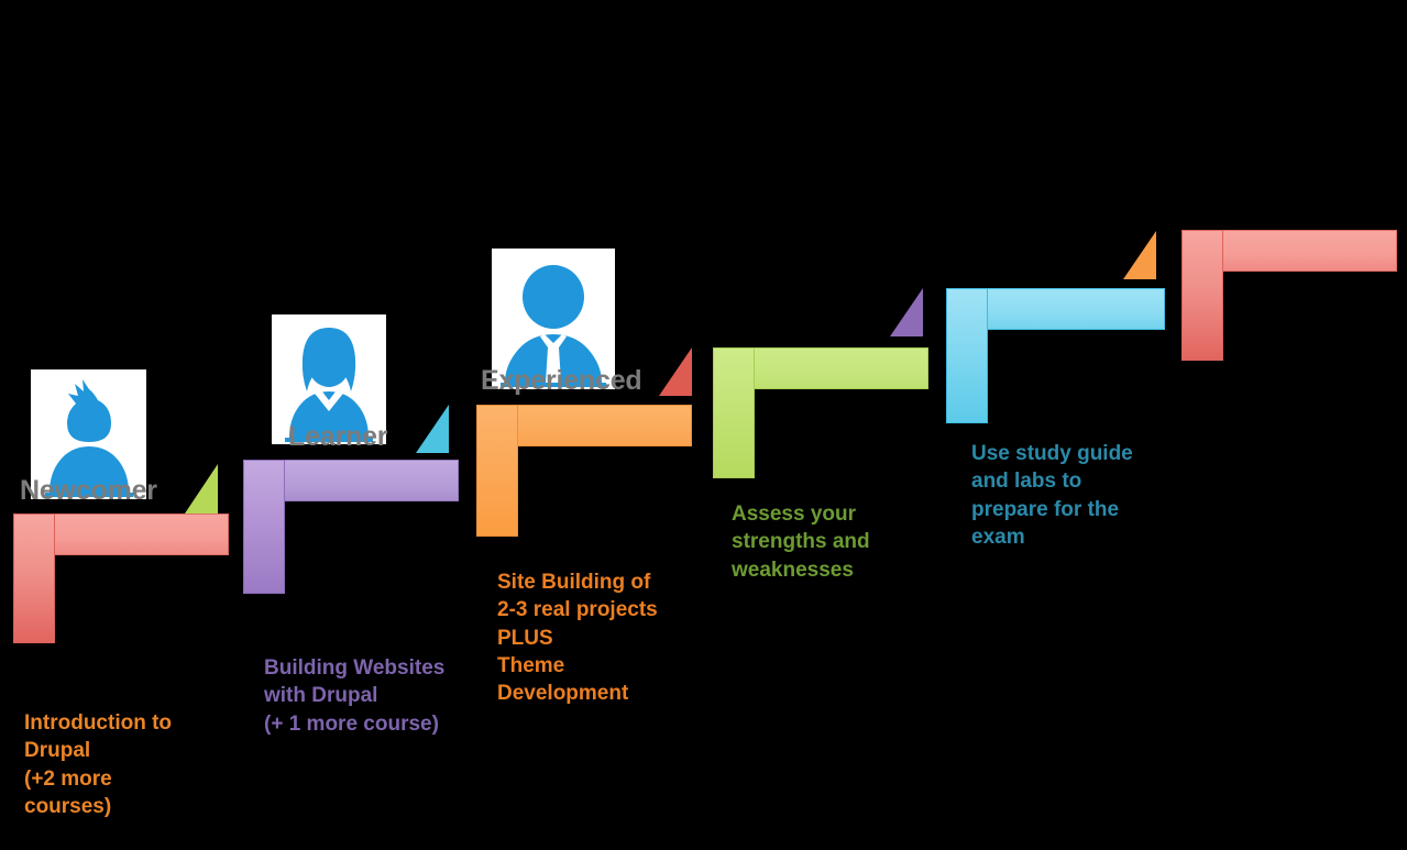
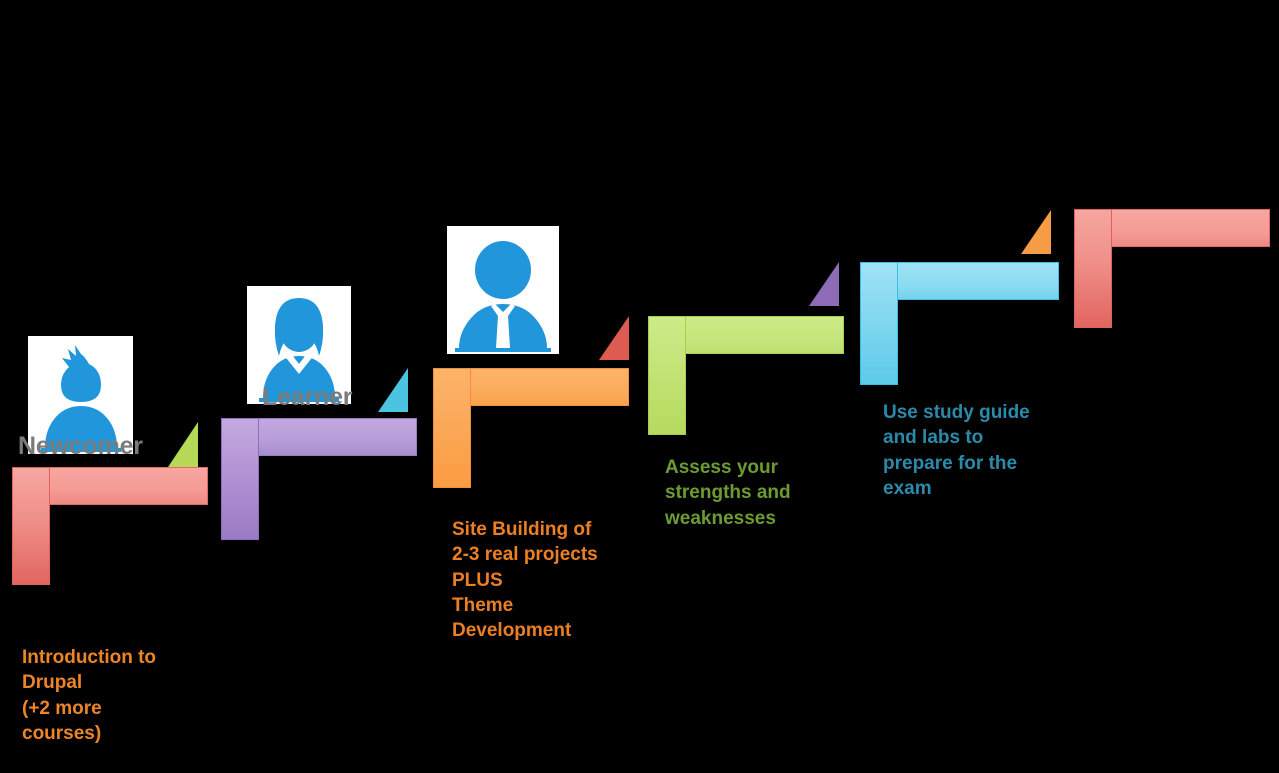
  Newcomer
  Introduction to
  Drupal
  (+2 more
  courses)
  Learner
- Building Websites
- with Drupal
- (+ 1 more course)
- Experienced
  Site Building of
  2-3 real projects
  PLUS
  Theme
  Development
  Assess your
  strengths and
  weaknesses
  Use study guide
  and labs to
  prepare for the
  exam
